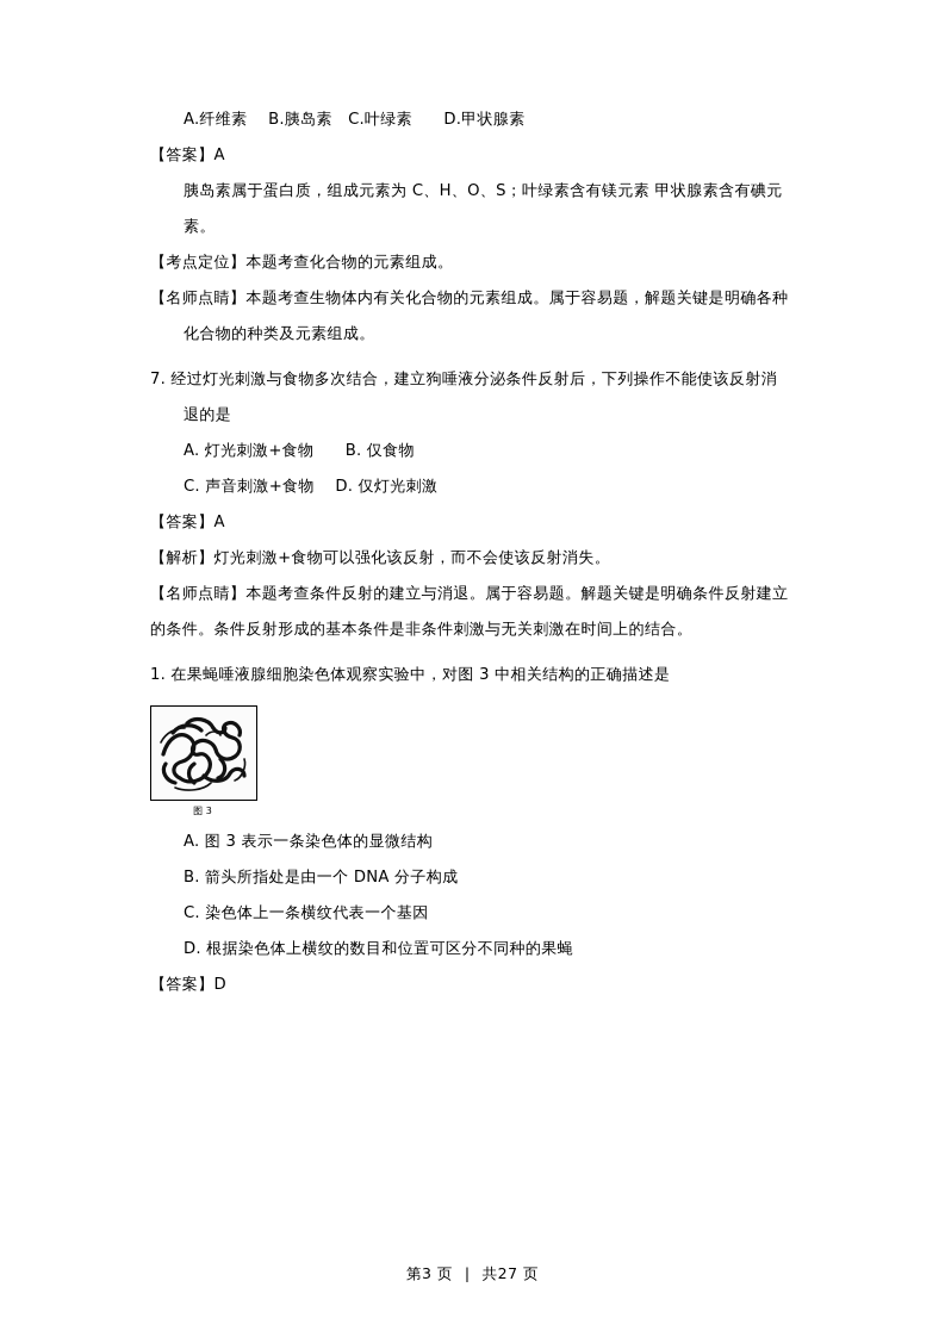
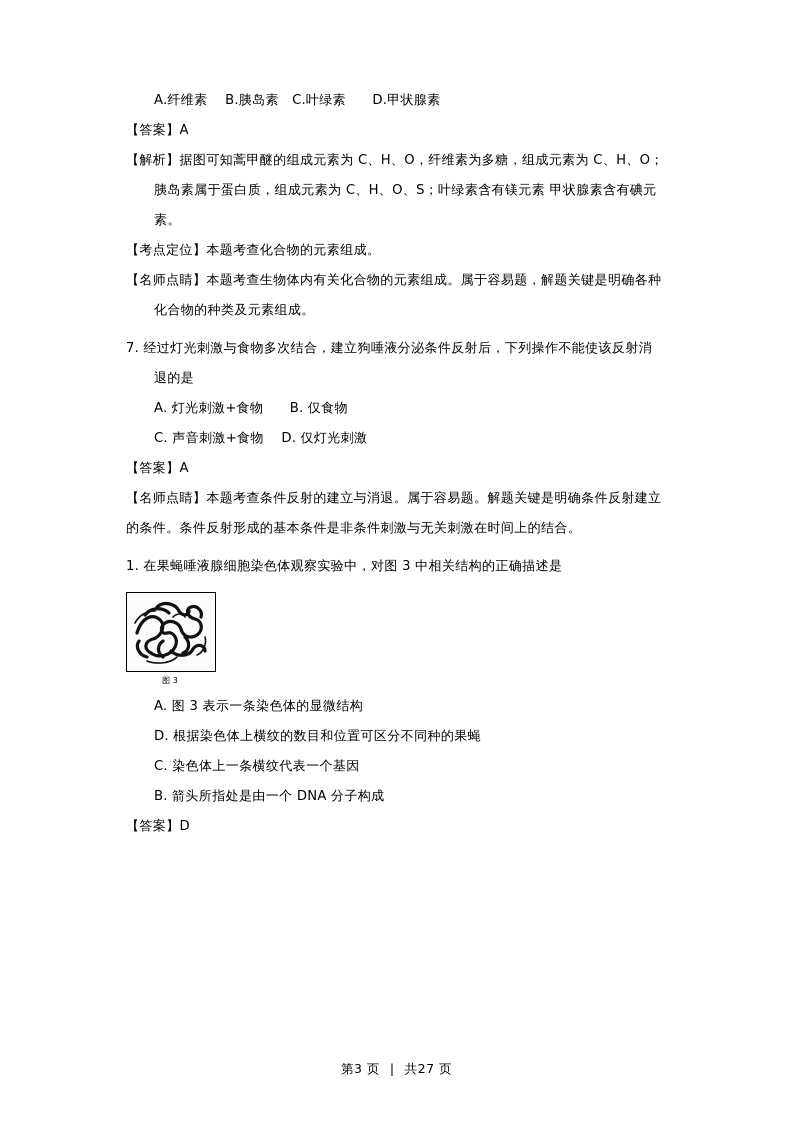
  A.纤维素 B.胰岛素 C.叶绿素 D.甲状腺素
  【答案】A
+ 【解析】据图可知蒿甲醚的组成元素为 C、H、O，纤维素为多糖，组成元素为 C、H、O；
  胰岛素属于蛋白质，组成元素为 C、H、O、S；叶绿素含有镁元素 甲状腺素含有碘元素。
  【考点定位】本题考查化合物的元素组成。
  【名师点睛】本题考查生物体内有关化合物的元素组成。属于容易题，解题关键是明确各种
  化合物的种类及元素组成。
  7. 经过灯光刺激与食物多次结合，建立狗唾液分泌条件反射后，下列操作不能使该反射消
  退的是
  A. 灯光刺激+食物 B. 仅食物
  C. 声音刺激+食物 D. 仅灯光刺激
  【答案】A
- 【解析】灯光刺激+食物可以强化该反射，而不会使该反射消失。
  【名师点睛】本题考查条件反射的建立与消退。属于容易题。解题关键是明确条件反射建立
  的条件。条件反射形成的基本条件是非条件刺激与无关刺激在时间上的结合。
  1. 在果蝇唾液腺细胞染色体观察实验中，对图 3 中相关结构的正确描述是
  图 3
  A. 图 3 表示一条染色体的显微结构
- B. 箭头所指处是由一个 DNA 分子构成
+ D. 根据染色体上横纹的数目和位置可区分不同种的果蝇
  C. 染色体上一条横纹代表一个基因
- D. 根据染色体上横纹的数目和位置可区分不同种的果蝇
+ B. 箭头所指处是由一个 DNA 分子构成
  【答案】D
  第3 页 | 共27 页
